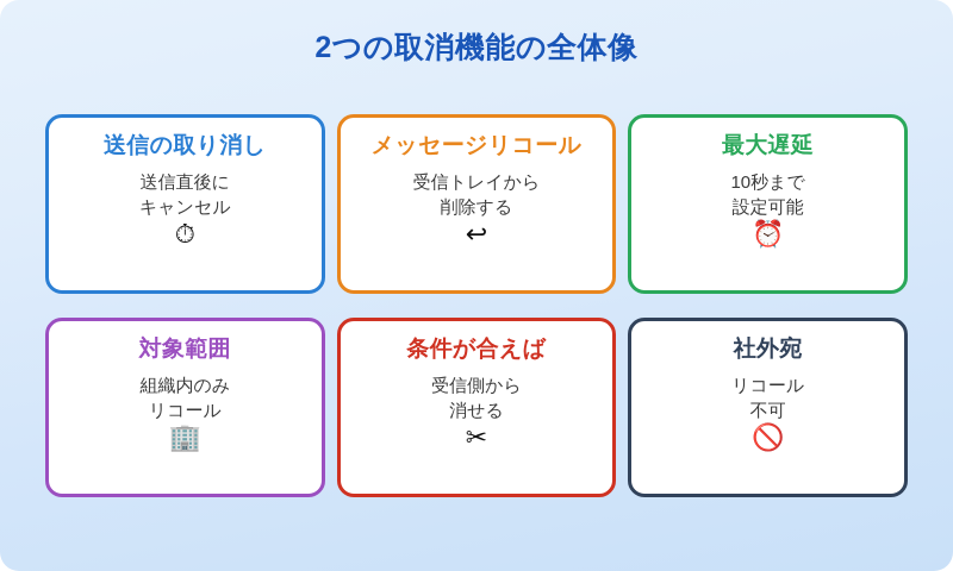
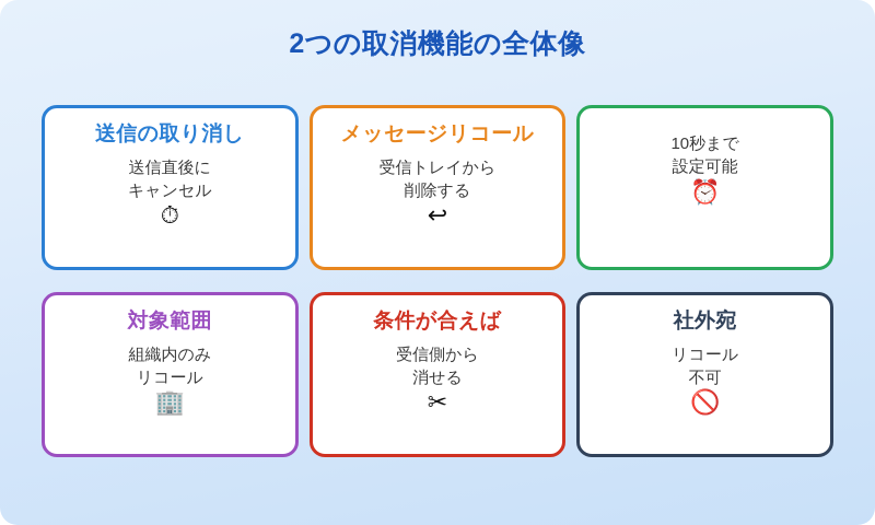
  2つの取消機能の全体像
  送信の取り消し
  送信直後に
  キャンセル
  ⏱
  メッセージリコール
  受信トレイから
  削除する
  ↩
- 最大遅延
  10秒まで
  設定可能
  ⏰
  対象範囲
  組織内のみ
  リコール
  🏢
  条件が合えば
  受信側から
  消せる
  ✂
  社外宛
  リコール
  不可
  🚫
